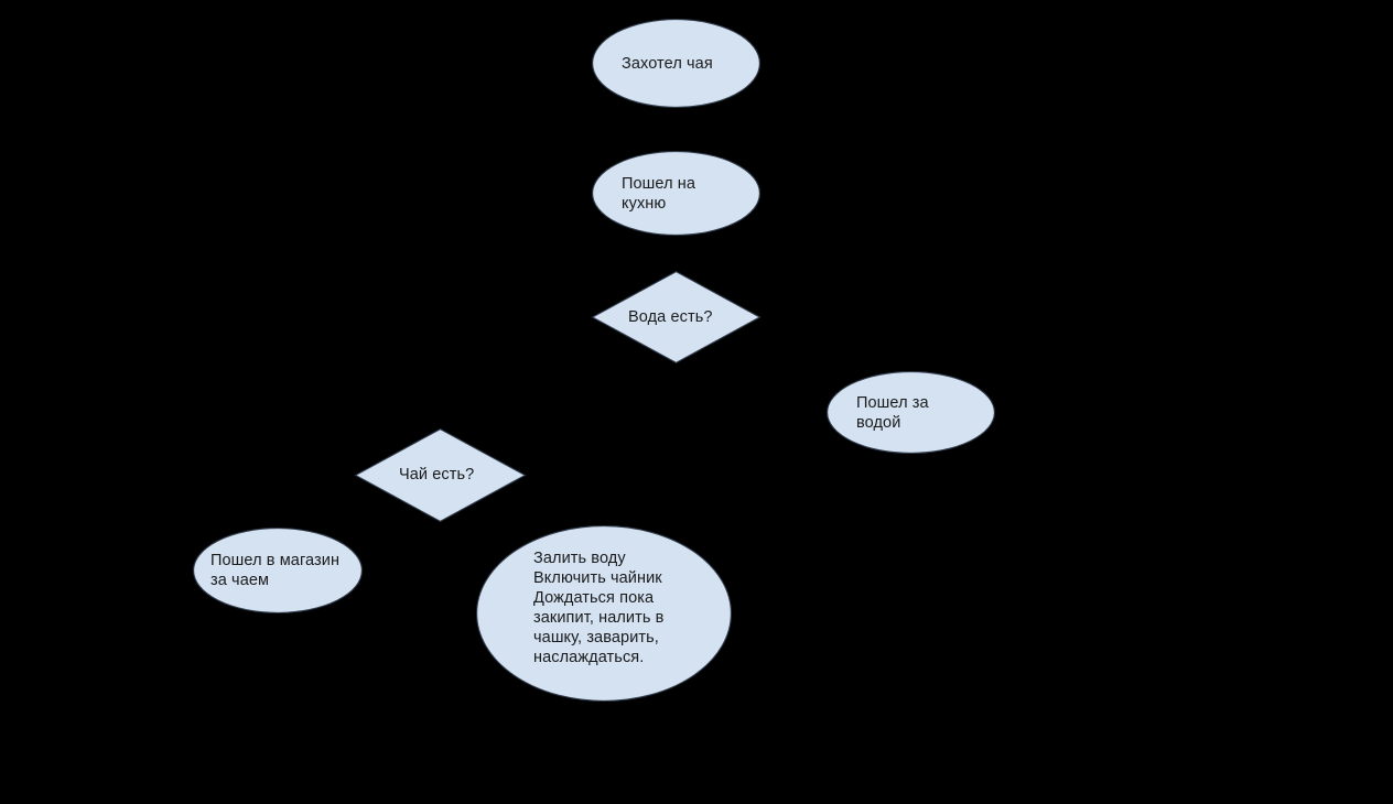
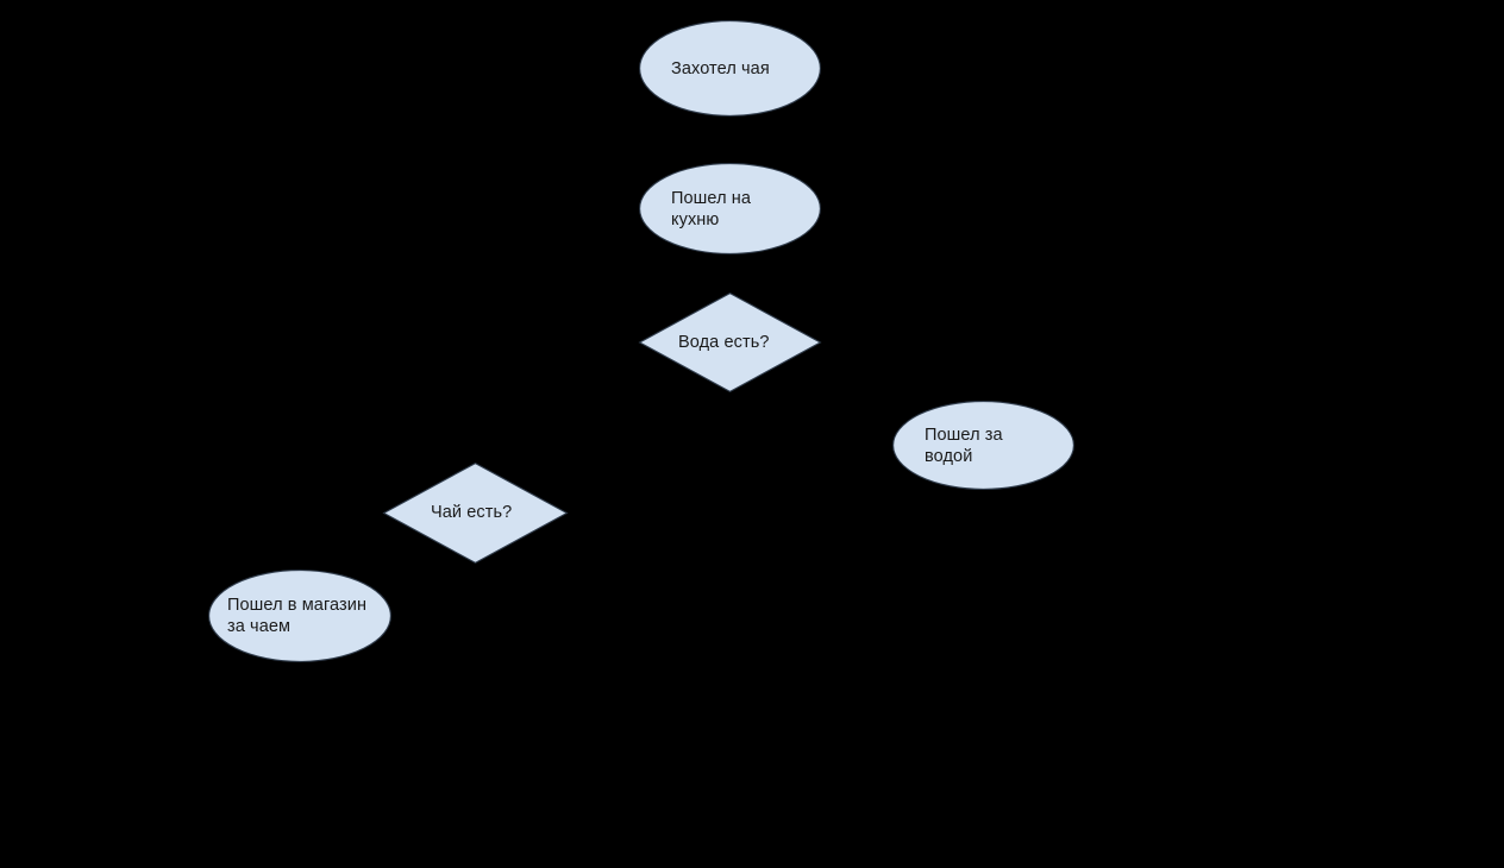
  Захотел чая
  Пошел на
  кухню
  Вода есть?
  Пошел за
  водой
  Чай есть?
  Пошел в магазин
  за чаем
- Залить воду
- Включить чайник
- Дождаться пока
- закипит, налить в
- чашку, заварить,
- наслаждаться.
